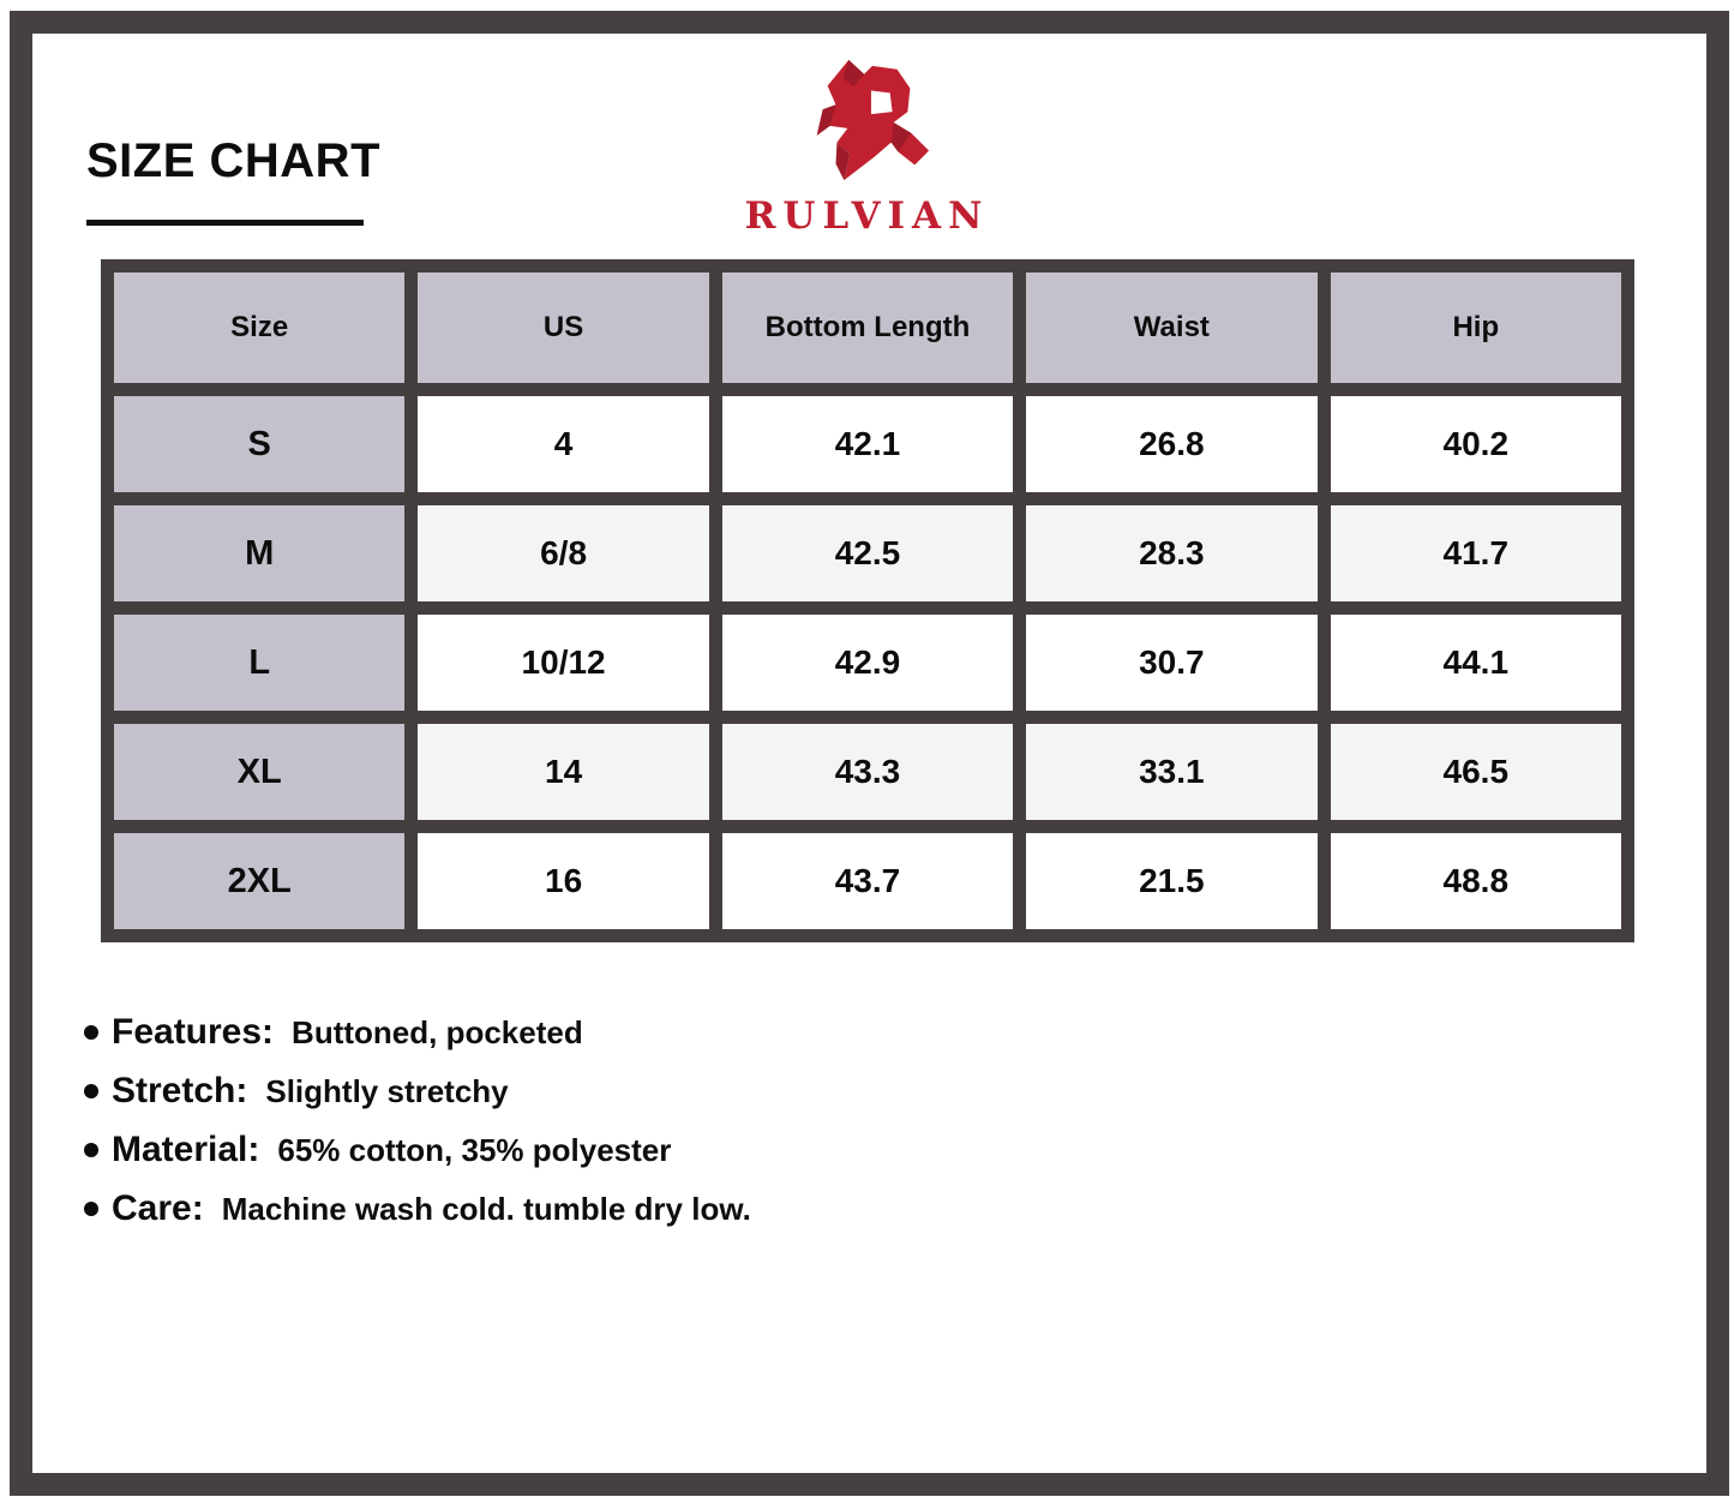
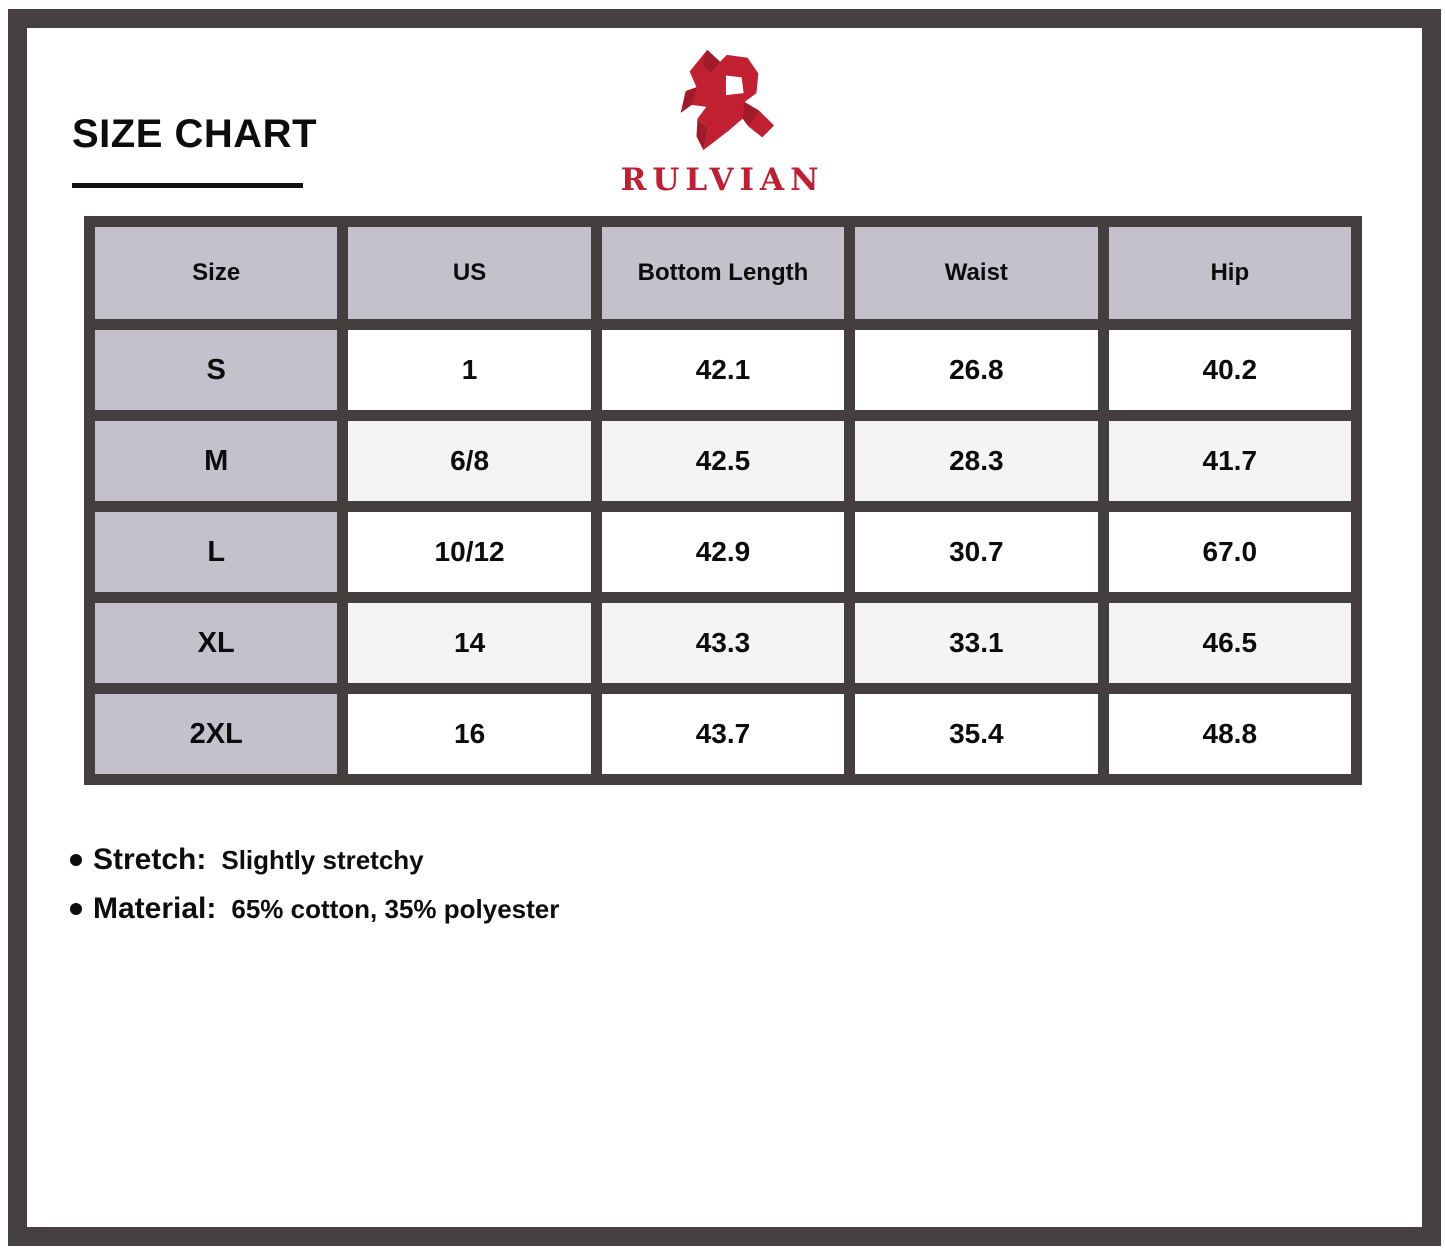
  SIZE CHART
  RULVIAN
  Size	US	Bottom Length	Waist	Hip
- S	4	42.1	26.8	40.2
+ S	1	42.1	26.8	40.2
  M	6/8	42.5	28.3	41.7
- L	10/12	42.9	30.7	44.1
+ L	10/12	42.9	30.7	67.0
  XL	14	43.3	33.1	46.5
- 2XL	16	43.7	21.5	48.8
+ 2XL	16	43.7	35.4	48.8
- Features:
- Buttoned, pocketed
  Stretch:
  Slightly stretchy
  Material:
  65% cotton, 35% polyester
- Care:
- Machine wash cold. tumble dry low.
